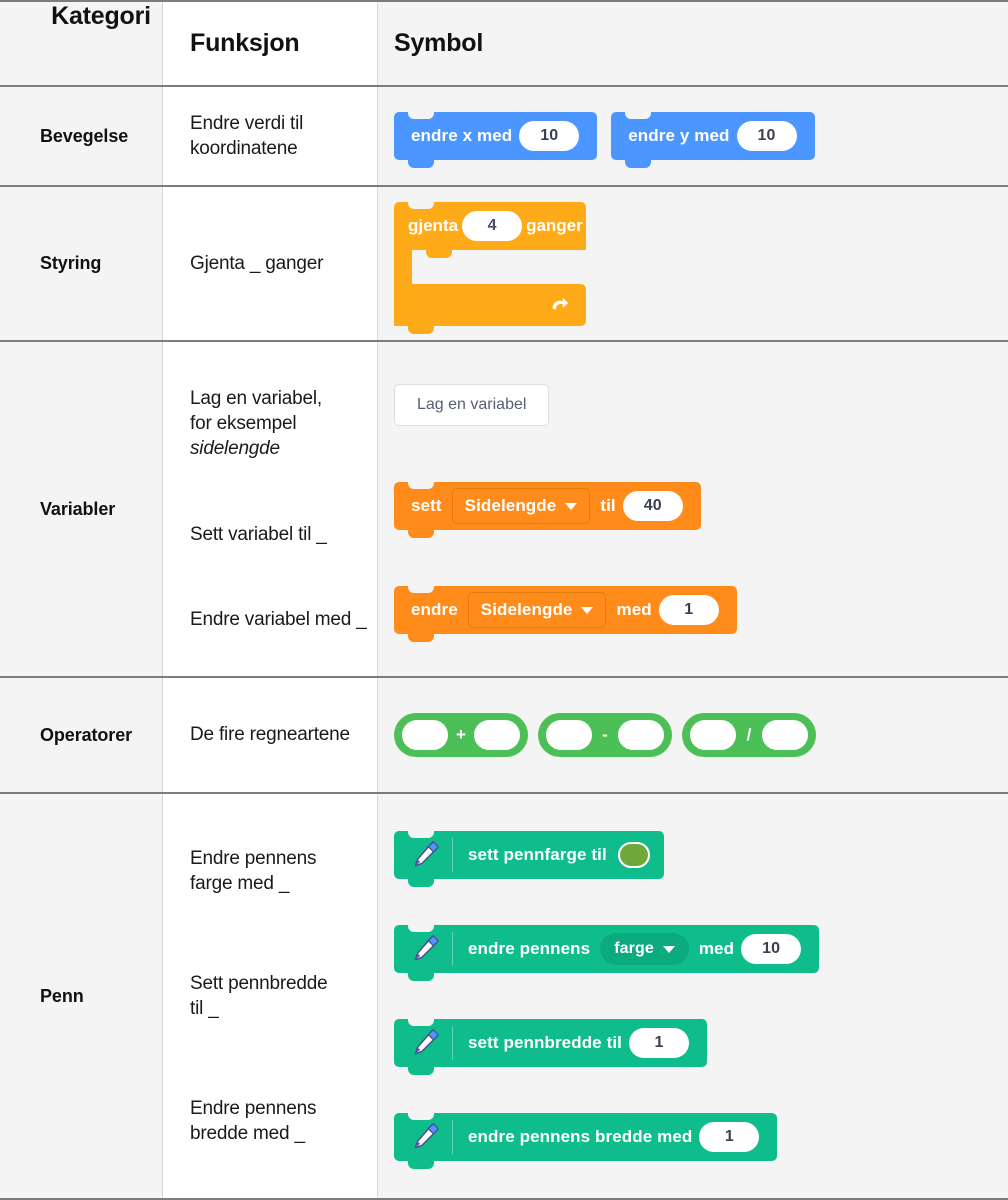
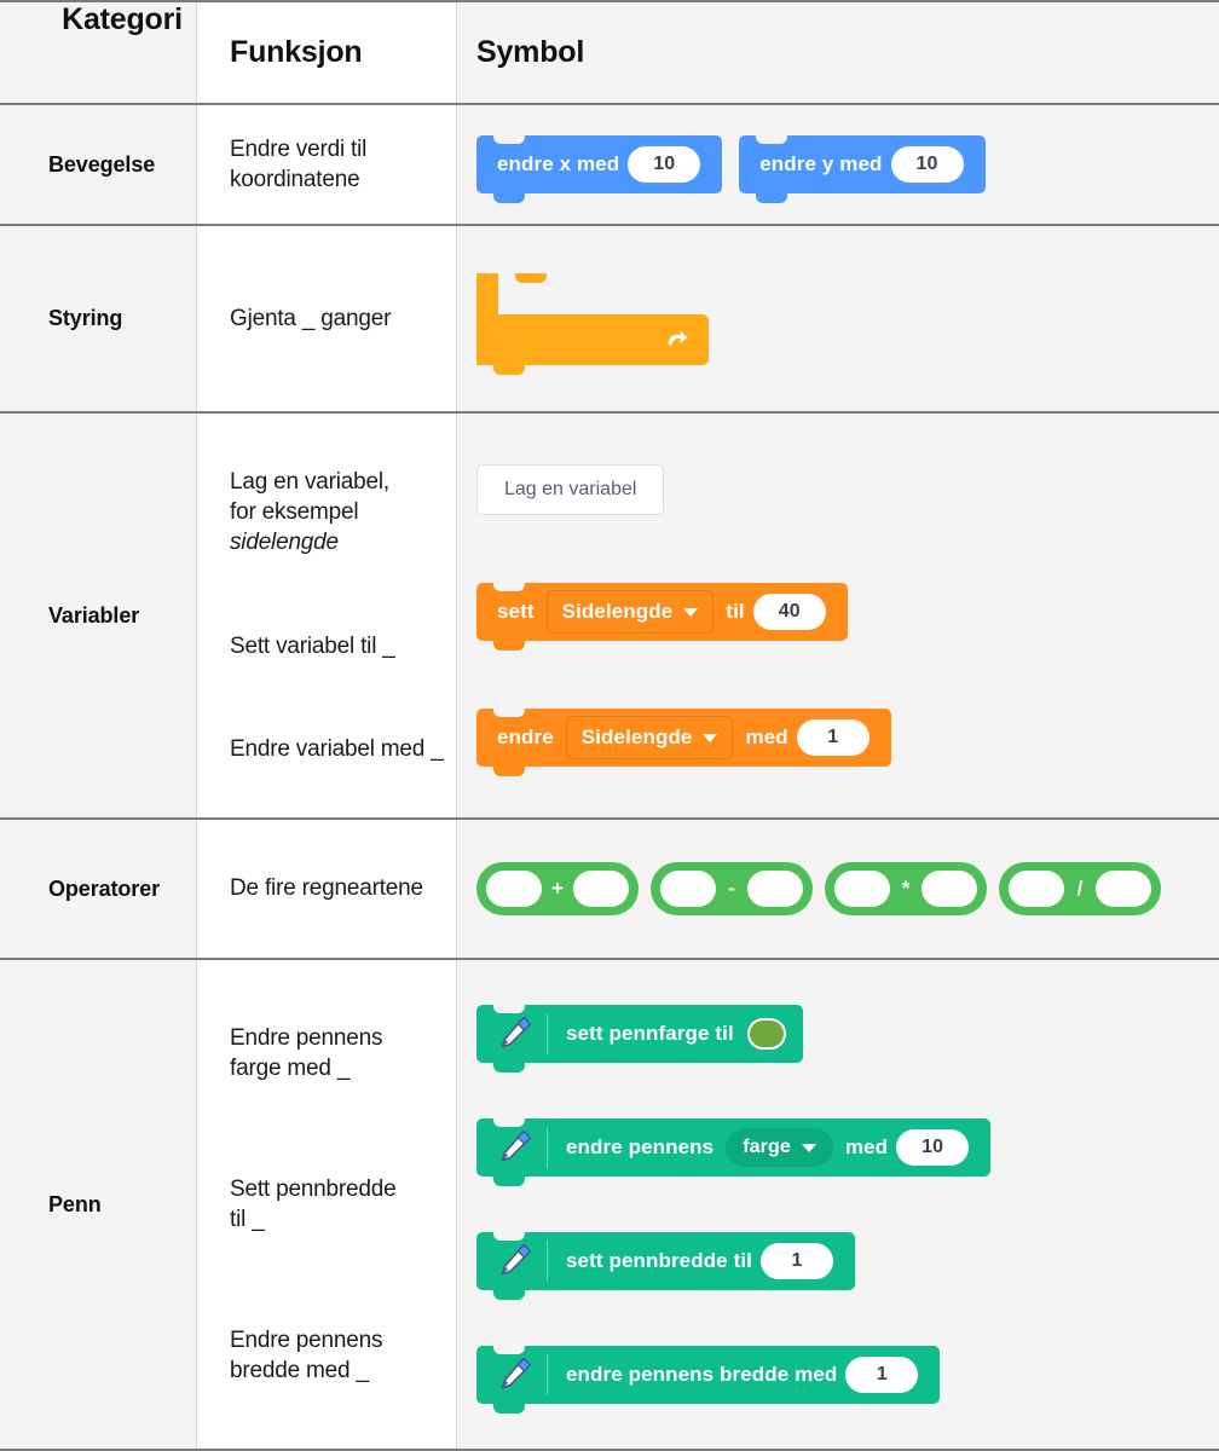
  Kategori
  Funksjon
  Symbol
  Bevegelse
  Endre verdi til koordinatene
  endre x med
  10
  endre y med
  10
  Styring
  Gjenta _ ganger
- gjenta
- 4
- ganger
  Variabler
  Lag en variabel,
  for eksempel
  sidelengde
  Sett variabel til _
  Endre variabel med _
  Lag en variabel
  sett
  Sidelengde
  til
  40
  endre
  Sidelengde
  med
  1
  Operatorer
  De fire regneartene
  +
  -
+ *
  /
  Penn
  Endre pennens
  farge med _
  Sett pennbredde
  til _
  Endre pennens
  bredde med _
  sett pennfarge til
  endre pennens
  farge
  med
  10
  sett pennbredde til
  1
  endre pennens bredde med
  1
